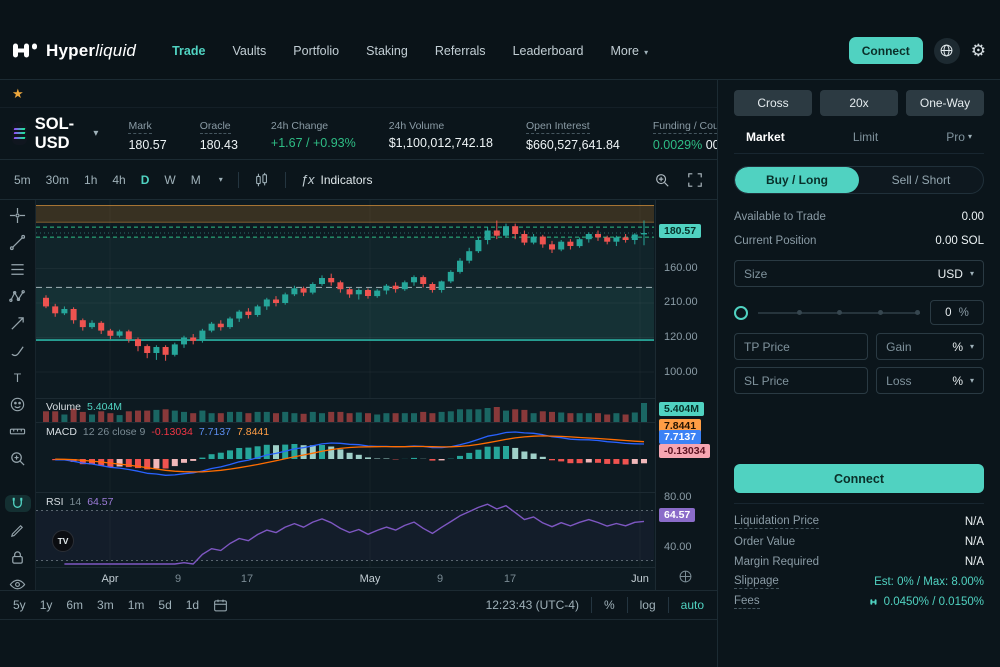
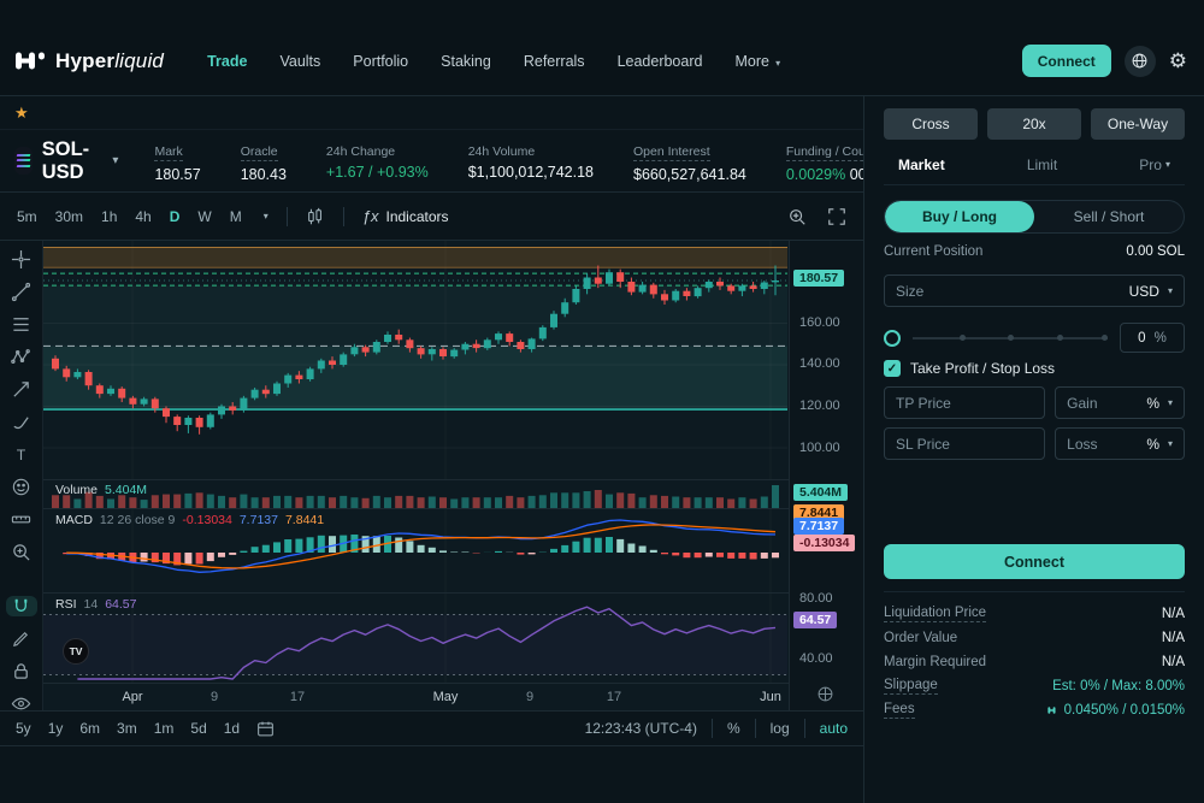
  Hyperliquid
  Trade
  Vaults
  Portfolio
  Staking
  Referrals
  Leaderboard
  More ▾
  Connect
  ⚙
  ★
  SOL-USD
  ▾
  Mark
  180.57
  Oracle
  180.43
  24h Change
  +1.67 / +0.93%
  24h Volume
  $1,100,012,742.18
  Open Interest
  $660,527,641.84
  5m
  30m
  1h
  4h
  D
  W
  M
  ▾
  ƒx
  Indicators
  T
  Volume
  5.404M
  MACD
  12 26 close 9
  -0.13034
  7.7137
  7.8441
  RSI
  14
  64.57
  Apr
  9
  17
  May
  9
  17
  Jun
  TV
  180.57
  160.00
- 210.00
+ 140.00
  120.00
  100.00
  5.404M
  7.8441
  7.7137
  -0.13034
  80.00
  64.57
  40.00
  5y
  1y
  6m
  3m
  1m
  5d
  1d
  12:23:43 (UTC-4)
  %
  log
  auto
  Cross
  20x
  One-Way
  Market
  Limit
  Pro
  ▾
  Buy / Long
  Sell / Short
- Available to Trade
- 0.00
  Current Position
  0.00 SOL
  Size
  USD
  ▾
  0
  %
+ ✓
+ Take Profit / Stop Loss
  TP Price
  Gain
  %
  ▾
  SL Price
  Loss
  %
  ▾
  Connect
  Liquidation Price
  N/A
  Order Value
  N/A
  Margin Required
  N/A
  Slippage
  Est: 0% / Max: 8.00%
  Fees
  0.0450% / 0.0150%
